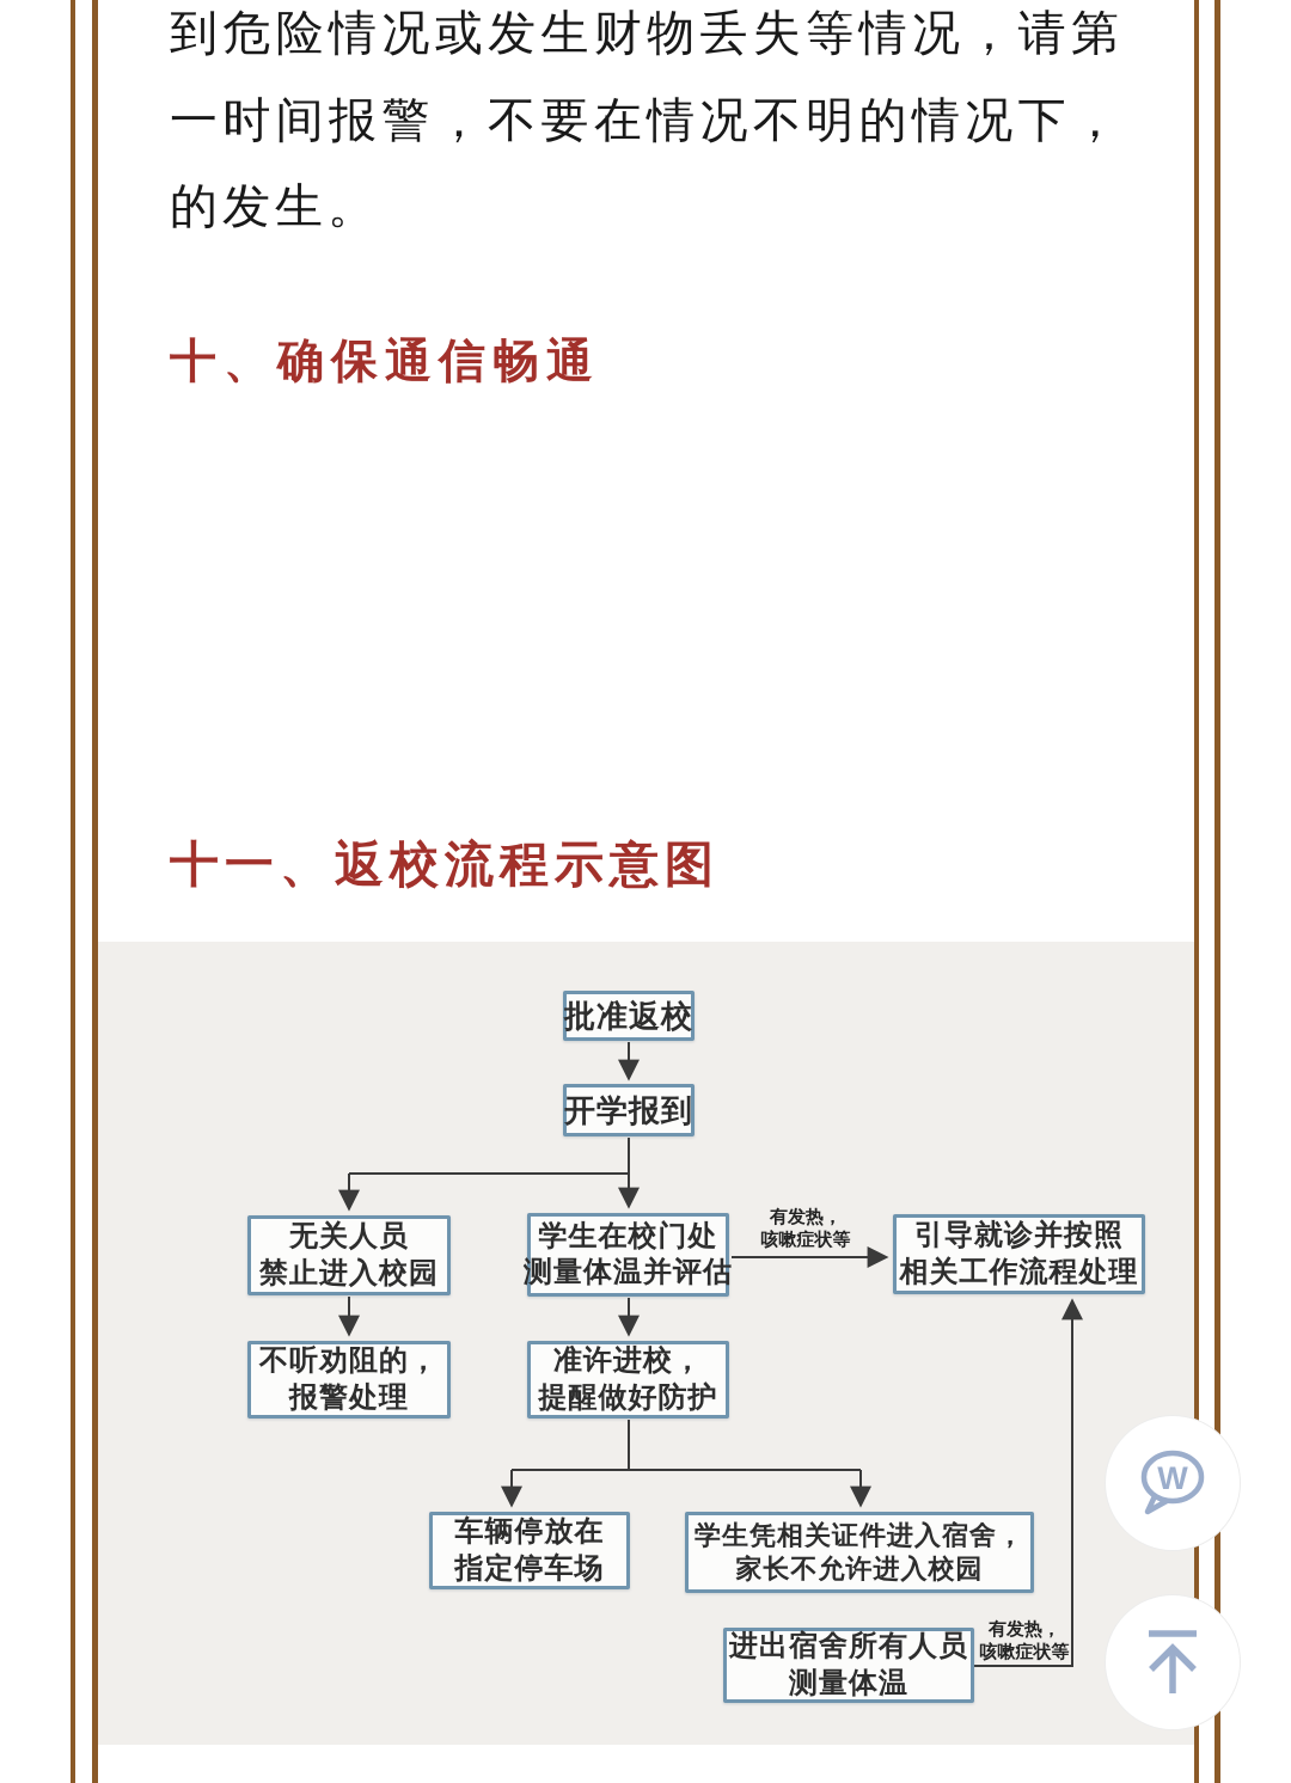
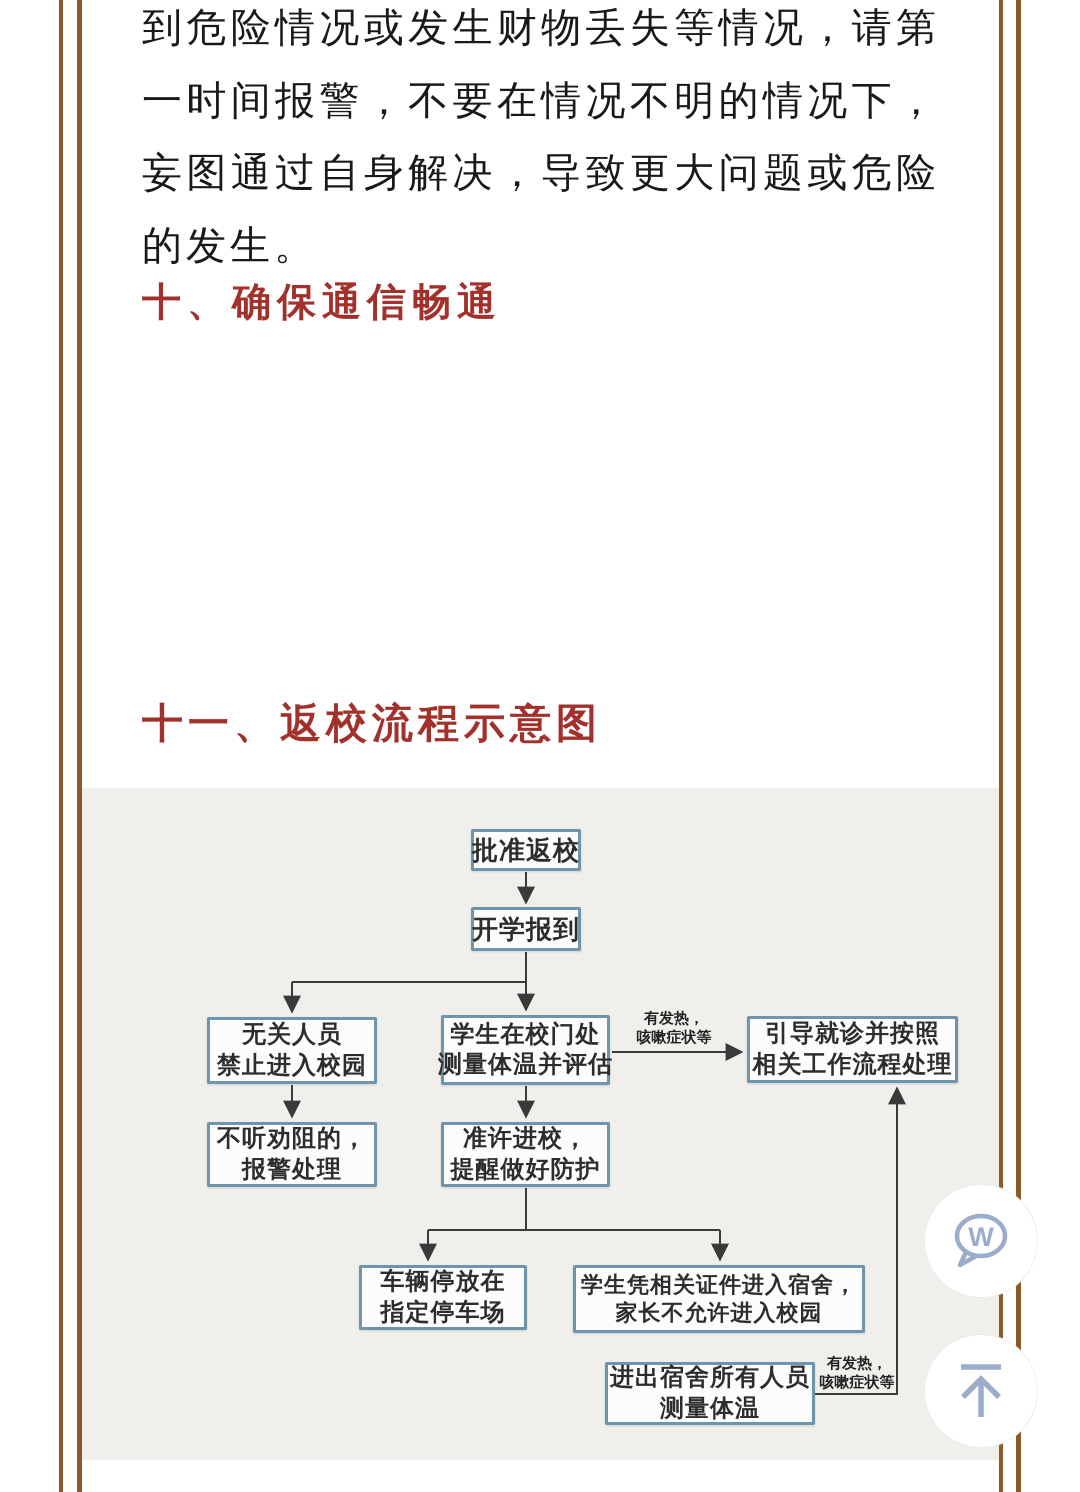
  到危险情况或发生财物丢失等情况，请第
  一时间报警，不要在情况不明的情况下，
+ 妄图通过自身解决，导致更大问题或危险
  的发生。
  十、确保通信畅通
  十一、返校流程示意图
  批准返校
  开学报到
  无关人员
  禁止进入校园
  学生在校门处
  测量体温并评估
  引导就诊并按照
  相关工作流程处理
  不听劝阻的，
  报警处理
  准许进校，
  提醒做好防护
  车辆停放在
  指定停车场
  学生凭相关证件进入宿舍，
  家长不允许进入校园
  进出宿舍所有人员
  测量体温
  有发热，
  咳嗽症状等
  有发热，
  咳嗽症状等
  W
